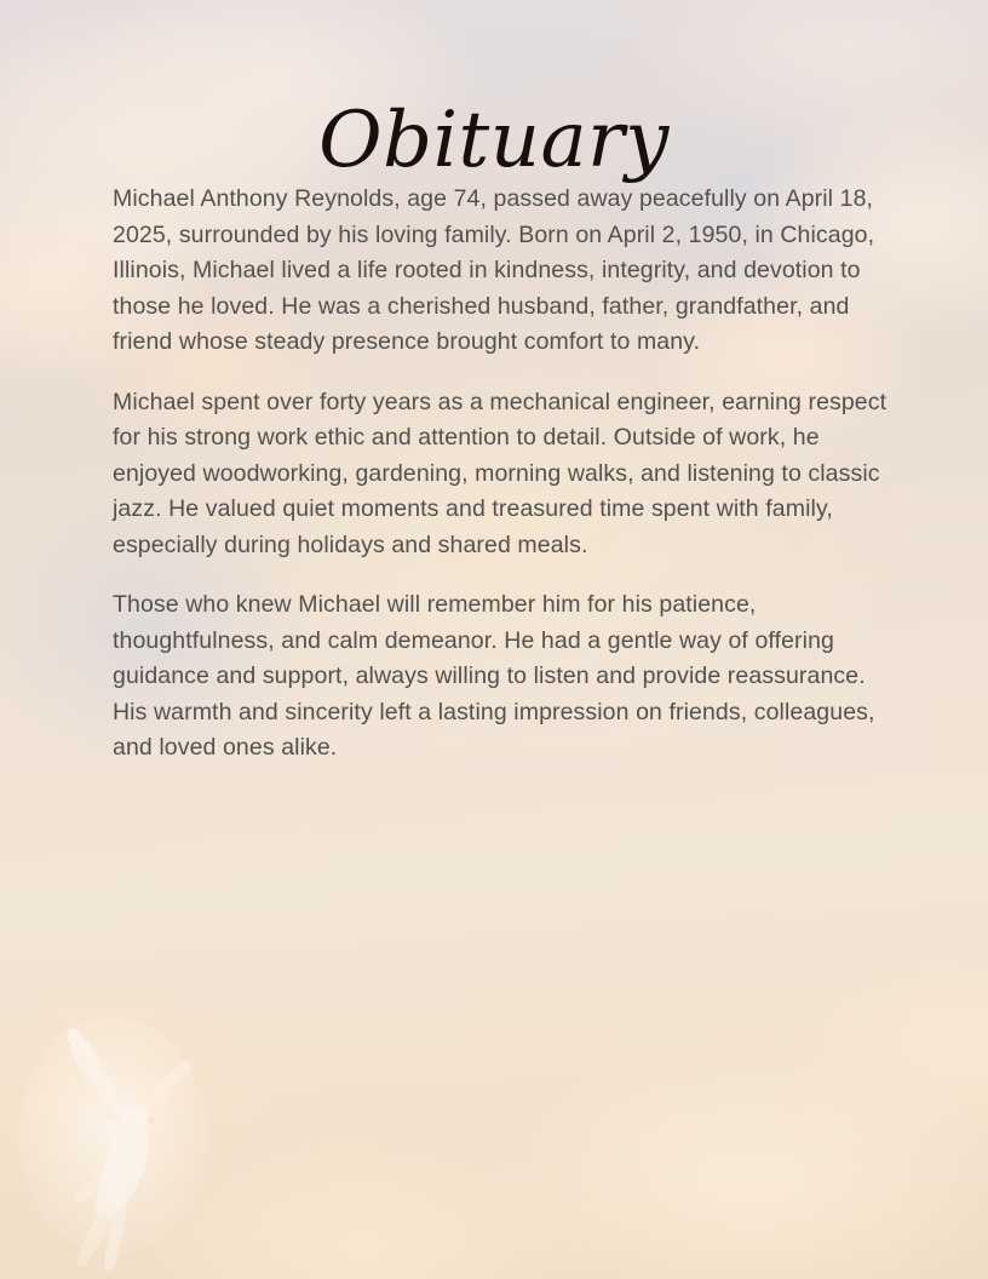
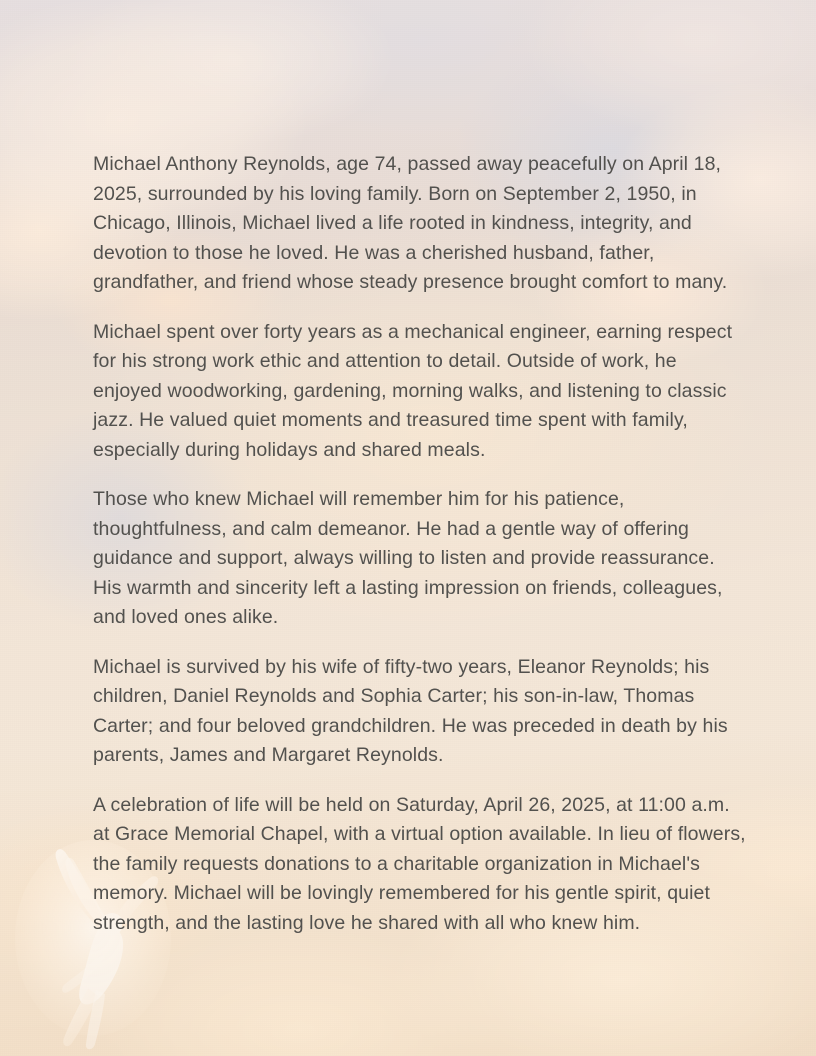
- Obituary
- Michael Anthony Reynolds, age 74, passed away peacefully on April 18, 2025, surrounded by his loving family. Born on April 2, 1950, in Chicago, Illinois, Michael lived a life rooted in kindness, integrity, and devotion to those he loved. He was a cherished husband, father, grandfather, and friend whose steady presence brought comfort to many.
+ Michael Anthony Reynolds, age 74, passed away peacefully on April 18, 2025, surrounded by his loving family. Born on September 2, 1950, in Chicago, Illinois, Michael lived a life rooted in kindness, integrity, and devotion to those he loved. He was a cherished husband, father, grandfather, and friend whose steady presence brought comfort to many.
  Michael spent over forty years as a mechanical engineer, earning respect for his strong work ethic and attention to detail. Outside of work, he enjoyed woodworking, gardening, morning walks, and listening to classic jazz. He valued quiet moments and treasured time spent with family, especially during holidays and shared meals.
  Those who knew Michael will remember him for his patience, thoughtfulness, and calm demeanor. He had a gentle way of offering guidance and support, always willing to listen and provide reassurance. His warmth and sincerity left a lasting impression on friends, colleagues, and loved ones alike.
+ Michael is survived by his wife of fifty-two years, Eleanor Reynolds; his children, Daniel Reynolds and Sophia Carter; his son-in-law, Thomas Carter; and four beloved grandchildren. He was preceded in death by his parents, James and Margaret Reynolds.
+ A celebration of life will be held on Saturday, April 26, 2025, at 11:00 a.m. at Grace Memorial Chapel, with a virtual option available. In lieu of flowers, the family requests donations to a charitable organization in Michael's memory. Michael will be lovingly remembered for his gentle spirit, quiet strength, and the lasting love he shared with all who knew him.
